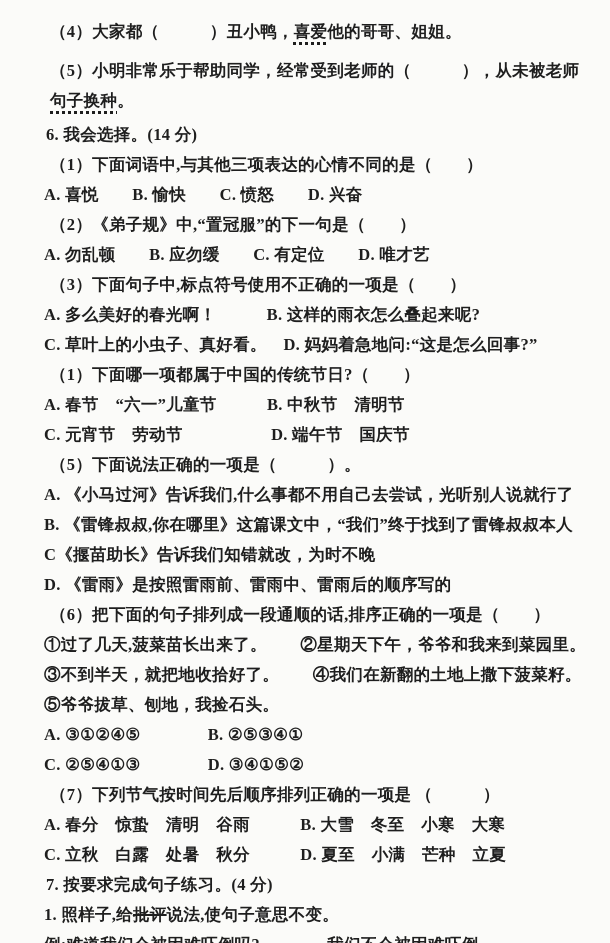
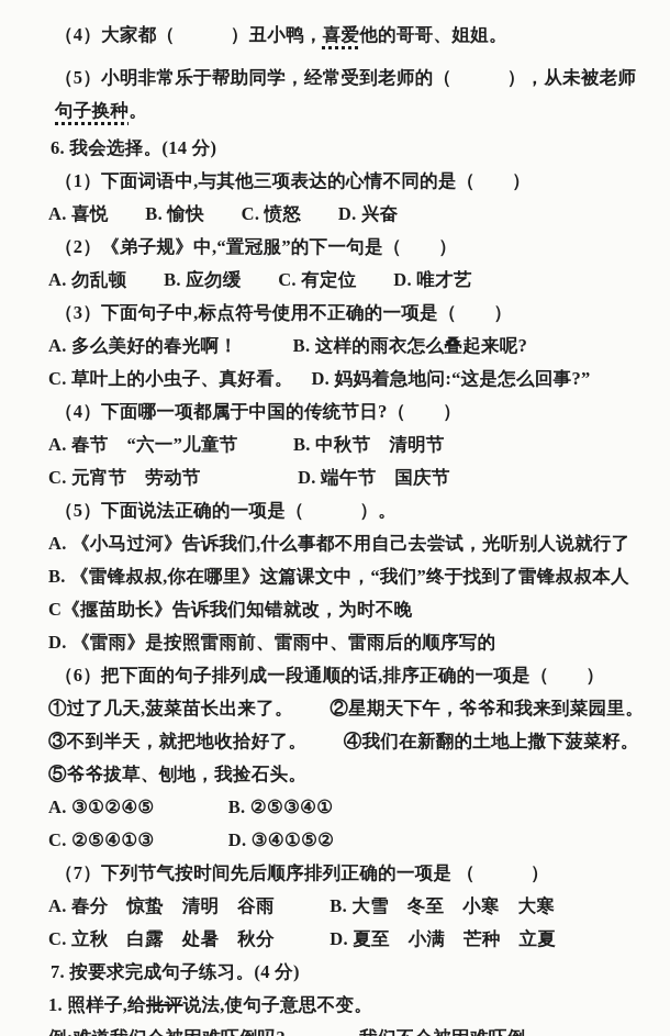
  （4）大家都（ ）丑小鸭，喜爱他的哥哥、姐姐。
  （5）小明非常乐于帮助同学，经常受到老师的（ ），从未被老师句子换种。
  6. 我会选择。(14 分)
  （1）下面词语中,与其他三项表达的心情不同的是（ ）
  A. 喜悦 B. 愉快 C. 愤怒 D. 兴奋
  （2）《弟子规》中,“置冠服”的下一句是（ ）
  A. 勿乱顿 B. 应勿缓 C. 有定位 D. 唯才艺
  （3）下面句子中,标点符号使用不正确的一项是（ ）
  A. 多么美好的春光啊！ B. 这样的雨衣怎么叠起来呢?
  C. 草叶上的小虫子、真好看。 D. 妈妈着急地问:“这是怎么回事?”
- （1）下面哪一项都属于中国的传统节日?（ ）
+ （4）下面哪一项都属于中国的传统节日?（ ）
  A. 春节 “六一”儿童节 B. 中秋节 清明节
  C. 元宵节 劳动节 D. 端午节 国庆节
  （5）下面说法正确的一项是（ ）。
  A. 《小马过河》告诉我们,什么事都不用自己去尝试，光听别人说就行了
  B. 《雷锋叔叔,你在哪里》这篇课文中，“我们”终于找到了雷锋叔叔本人
  C《揠苗助长》告诉我们知错就改，为时不晚
  D. 《雷雨》是按照雷雨前、雷雨中、雷雨后的顺序写的
  （6）把下面的句子排列成一段通顺的话,排序正确的一项是（ ）
  ①过了几天,菠菜苗长出来了。 ②星期天下午，爷爷和我来到菜园里。
  ③不到半天，就把地收拾好了。 ④我们在新翻的土地上撒下菠菜籽。
  ⑤爷爷拔草、刨地，我捡石头。
  A. ③①②④⑤ B. ②⑤③④①
  C. ②⑤④①③ D. ③④①⑤②
  （7）下列节气按时间先后顺序排列正确的一项是 （ ）
  A. 春分 惊蛰 清明 谷雨 B. 大雪 冬至 小寒 大寒
  C. 立秋 白露 处暑 秋分 D. 夏至 小满 芒种 立夏
  7. 按要求完成句子练习。(4 分)
  1. 照样子,给批评说法,使句子意思不变。
